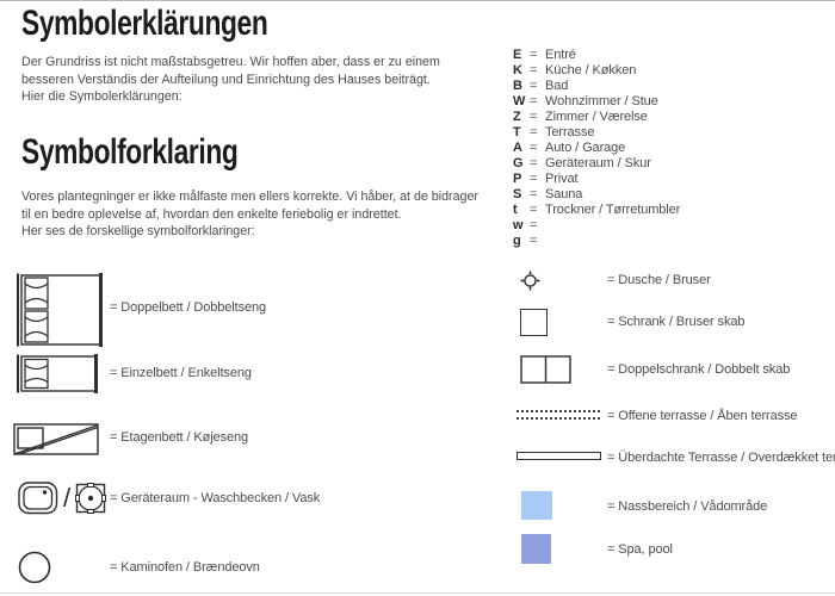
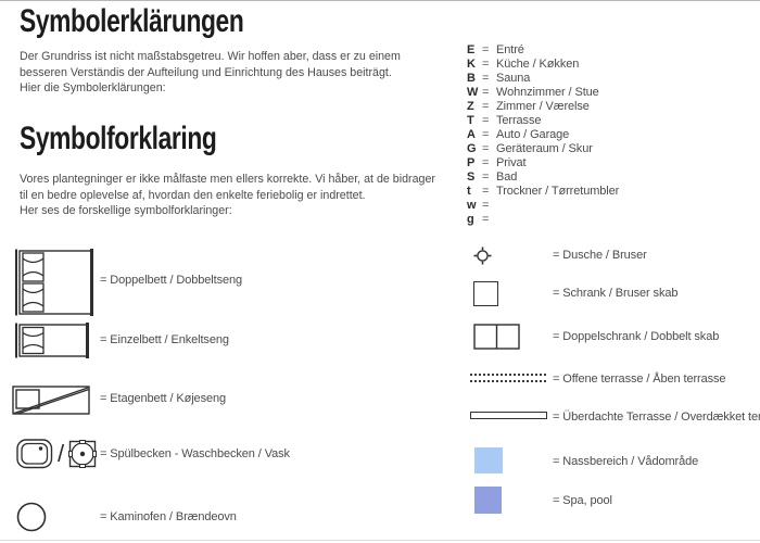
  Symbolerklärungen
  Der Grundriss ist nicht maßstabsgetreu. Wir hoffen aber, dass er zu einem
  besseren Verständis der Aufteilung und Einrichtung des Hauses beiträgt.
  Hier die Symbolerklärungen:
  Symbolforklaring
  Vores plantegninger er ikke målfaste men ellers korrekte. Vi håber, at de bidrager
  til en bedre oplevelse af, hvordan den enkelte feriebolig er indrettet.
  Her ses de forskellige symbolforklaringer:
  E
  =
  Entré
  K
  =
  Küche / Køkken
  B
  =
- Bad
+ Sauna
  W
  =
  Wohnzimmer / Stue
  Z
  =
  Zimmer / Værelse
  T
  =
  Terrasse
  A
  =
  Auto / Garage
  G
  =
  Geräteraum / Skur
  P
  =
  Privat
  S
  =
- Sauna
+ Bad
  t
  =
  Trockner / Tørretumbler
  w
  =
  g
  =
  = Doppelbett / Dobbeltseng
  = Einzelbett / Enkeltseng
  = Etagenbett / Køjeseng
  /
- = Geräteraum - Waschbecken / Vask
+ = Spülbecken - Waschbecken / Vask
  = Kaminofen / Brændeovn
  = Dusche / Bruser
  = Schrank / Bruser skab
  = Doppelschrank / Dobbelt skab
  = Offene terrasse / Åben terrasse
  = Überdachte Terrasse / Overdækket te
  = Nassbereich / Vådområde
  = Spa, pool
